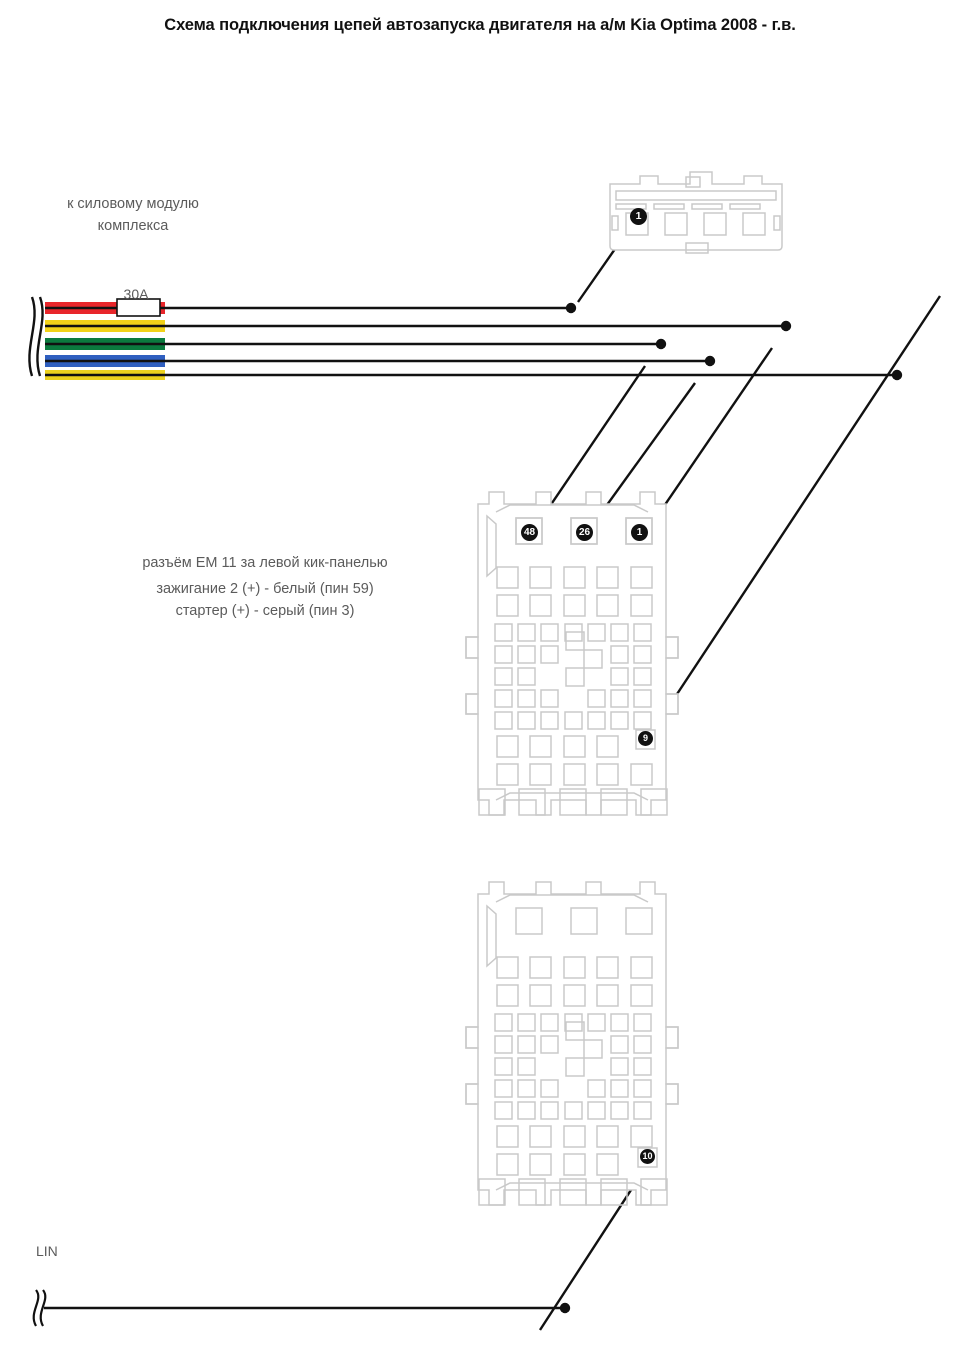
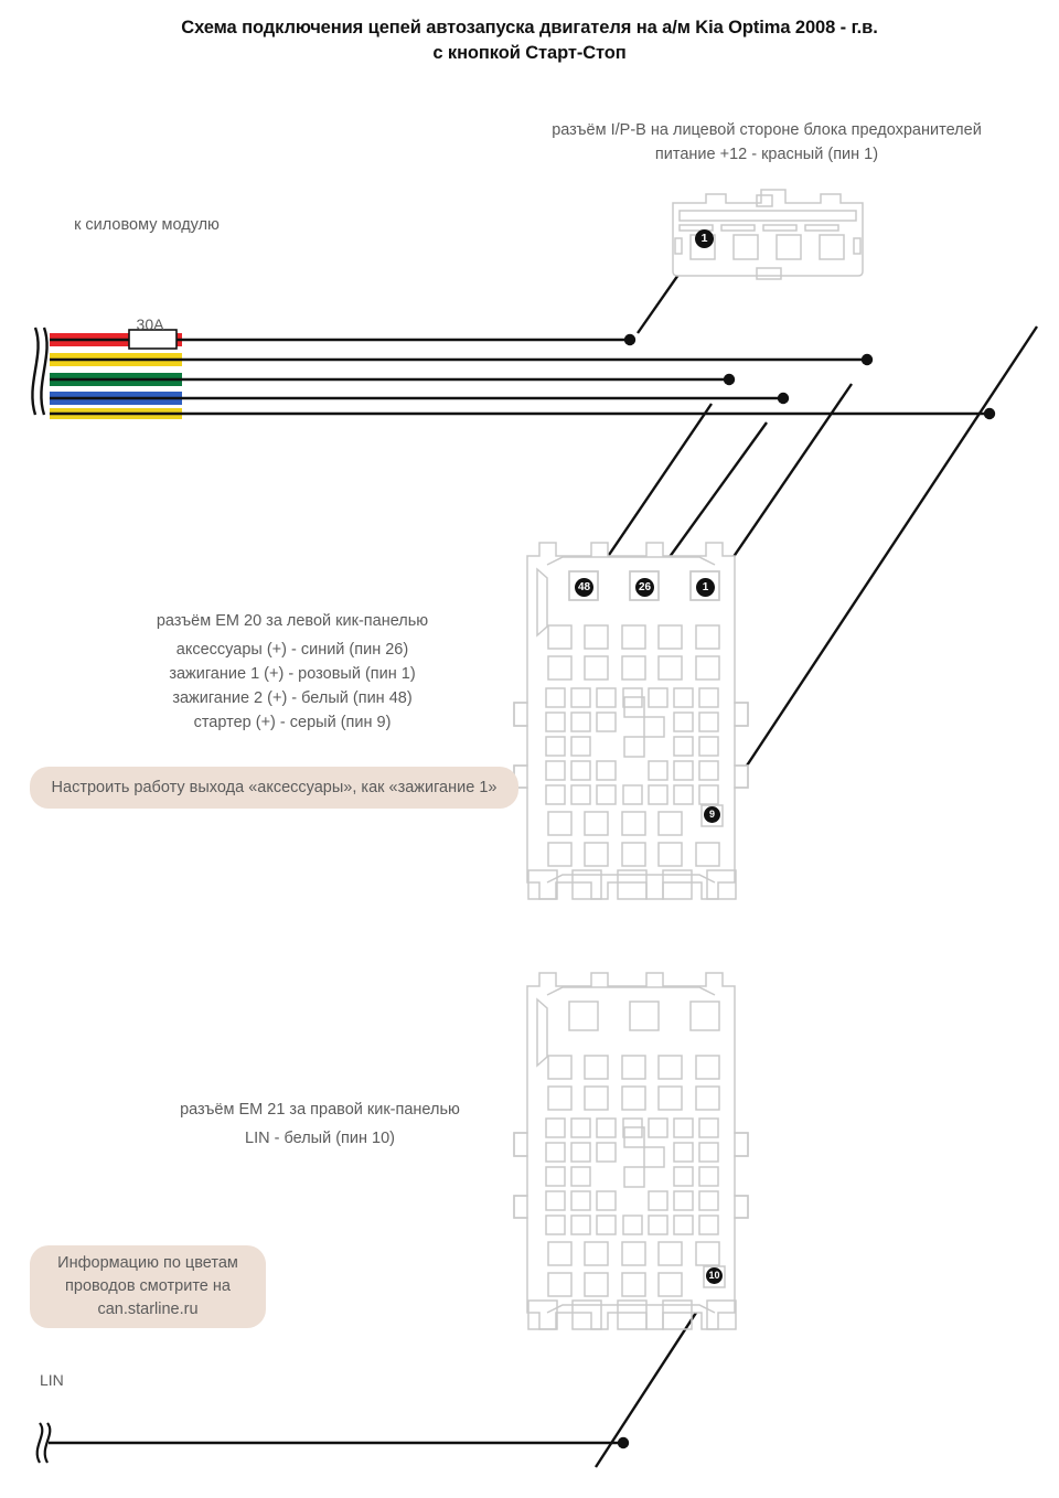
  Схема подключения цепей автозапуска двигателя на а/м Kia Optima 2008 - г.в.
+ с кнопкой Старт-Стоп
+ разъём I/P-B на лицевой стороне блока предохранителей
+ питание +12 - красный (пин 1)
  к силовому модулю
- комплекса
  30A
- разъём EM 11 за левой кик-панелью
+ разъём EM 20 за левой кик-панелью
+ аксессуары (+) - синий (пин 26)
+ зажигание 1 (+) - розовый (пин 1)
- зажигание 2 (+) - белый (пин 59)
+ зажигание 2 (+) - белый (пин 48)
- стартер (+) - серый (пин 3)
+ стартер (+) - серый (пин 9)
+ разъём EM 21 за правой кик-панелью
+ LIN - белый (пин 10)
+ Настроить работу выхода «аксессуары», как «зажигание 1»
+ Информацию по цветам
+ проводов смотрите на
+ can.starline.ru
  LIN
  1
  48
  26
  1
  9
  10
